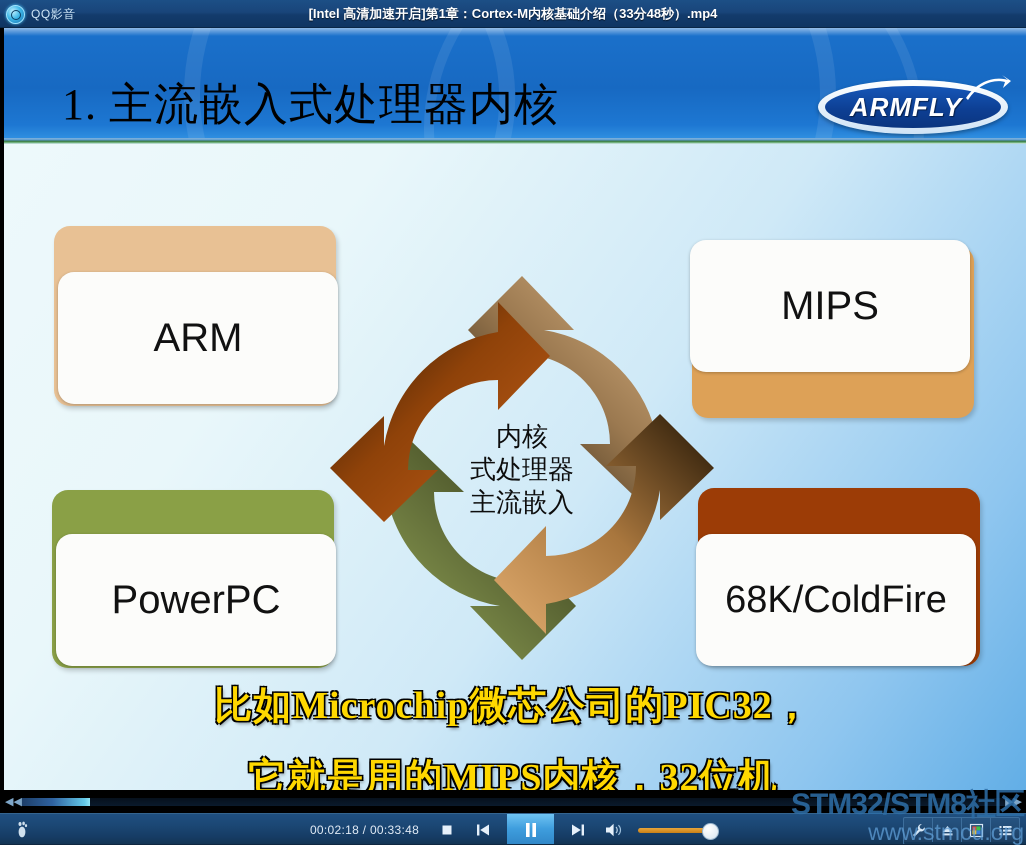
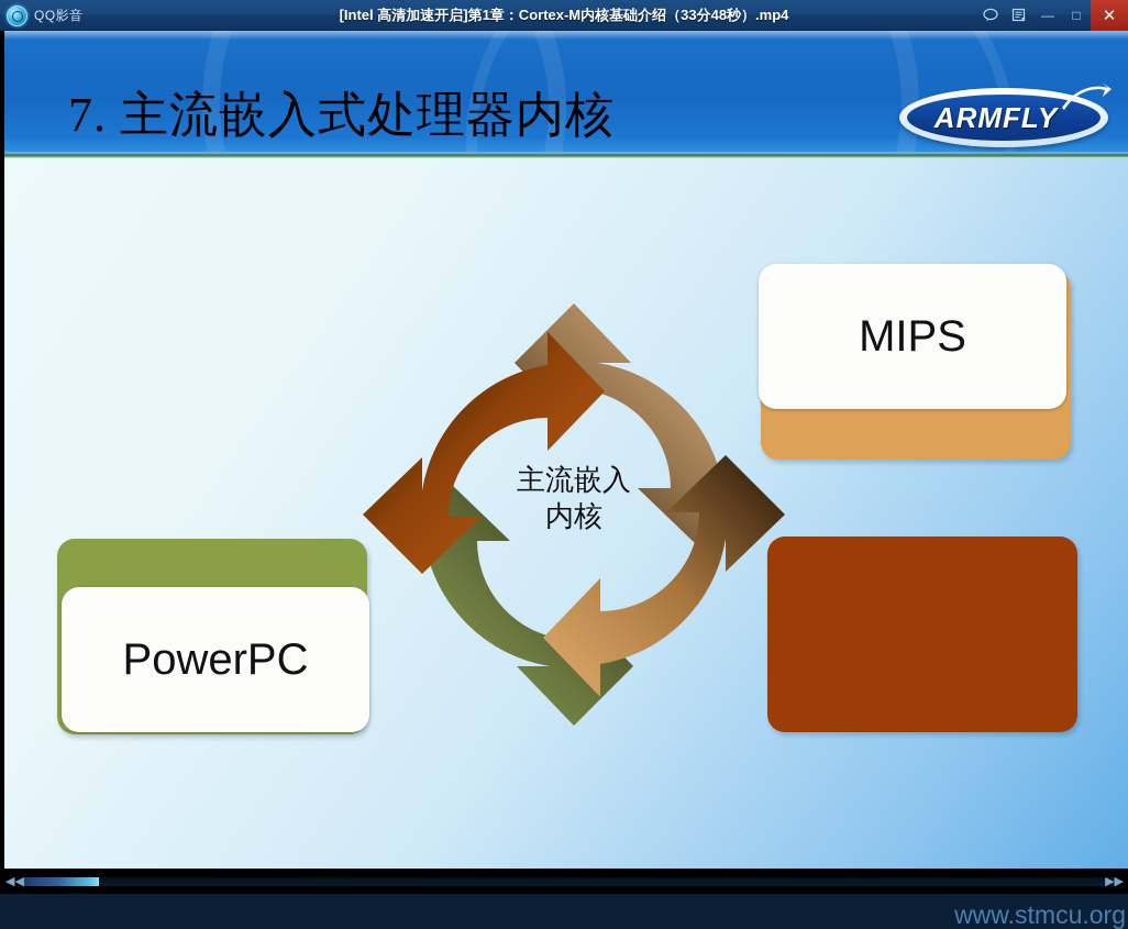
  QQ影音
  [Intel 高清加速开启]第1章：Cortex-M内核基础介绍（33分48秒）.mp4
+ —
+ □
+ ✕
- 1. 主流嵌入式处理器内核
+ 7. 主流嵌入式处理器内核
  ARMFLY
- ARM
  MIPS
  PowerPC
- 68K/ColdFire
- 内核
+ 主流嵌入
- 式处理器
- 主流嵌入
+ 内核
- 比如Microchip微芯公司的PIC32，
- 它就是用的MIPS内核，32位机
- STM32/STM8社区
  www.stmcu.org
  ◀◀
  ▶▶
- 00:02:18 / 00:33:48
